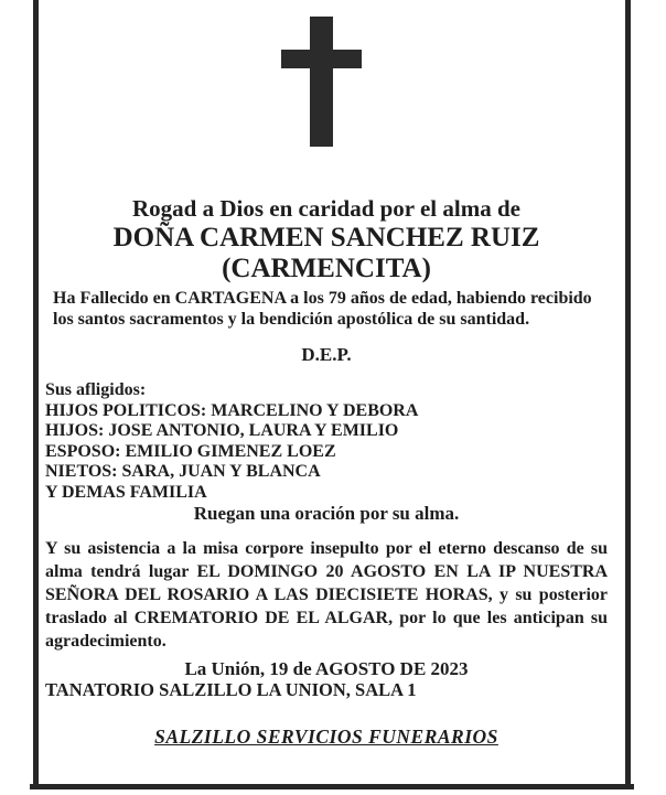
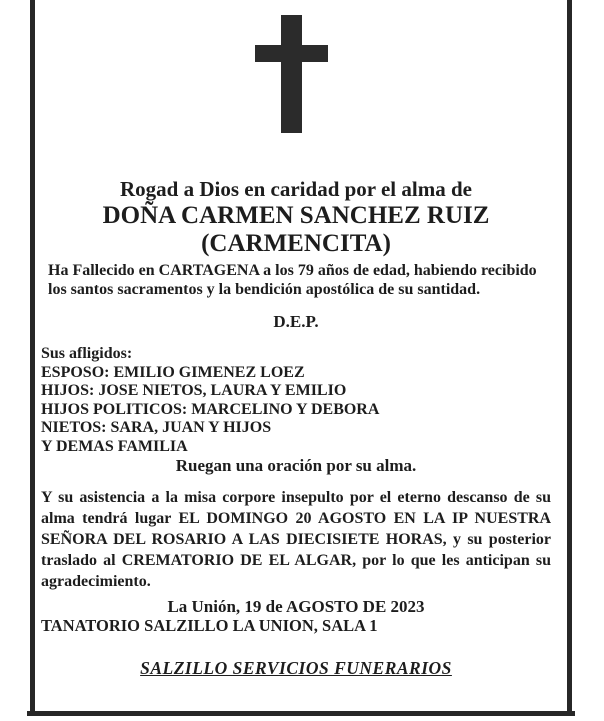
  Rogad a Dios en caridad por el alma de
  DOÑA CARMEN SANCHEZ RUIZ
  (CARMENCITA)
  Ha Fallecido en CARTAGENA a los 79 años de edad, habiendo recibido los santos sacramentos y la bendición apostólica de su santidad.
  D.E.P.
  Sus afligidos:
- HIJOS POLITICOS: MARCELINO Y DEBORA
+ ESPOSO: EMILIO GIMENEZ LOEZ
- HIJOS: JOSE ANTONIO, LAURA Y EMILIO
+ HIJOS: JOSE NIETOS, LAURA Y EMILIO
- ESPOSO: EMILIO GIMENEZ LOEZ
+ HIJOS POLITICOS: MARCELINO Y DEBORA
- NIETOS: SARA, JUAN Y BLANCA
+ NIETOS: SARA, JUAN Y HIJOS
  Y DEMAS FAMILIA
  Ruegan una oración por su alma.
  Y su asistencia a la misa corpore insepulto por el eterno descanso de su alma tendrá lugar EL DOMINGO 20 AGOSTO EN LA IP NUESTRA SEÑORA DEL ROSARIO A LAS DIECISIETE HORAS, y su posterior traslado al CREMATORIO DE EL ALGAR, por lo que les anticipan su agradecimiento.
  La Unión, 19 de AGOSTO DE 2023
  TANATORIO SALZILLO LA UNION, SALA 1
  SALZILLO SERVICIOS FUNERARIOS
